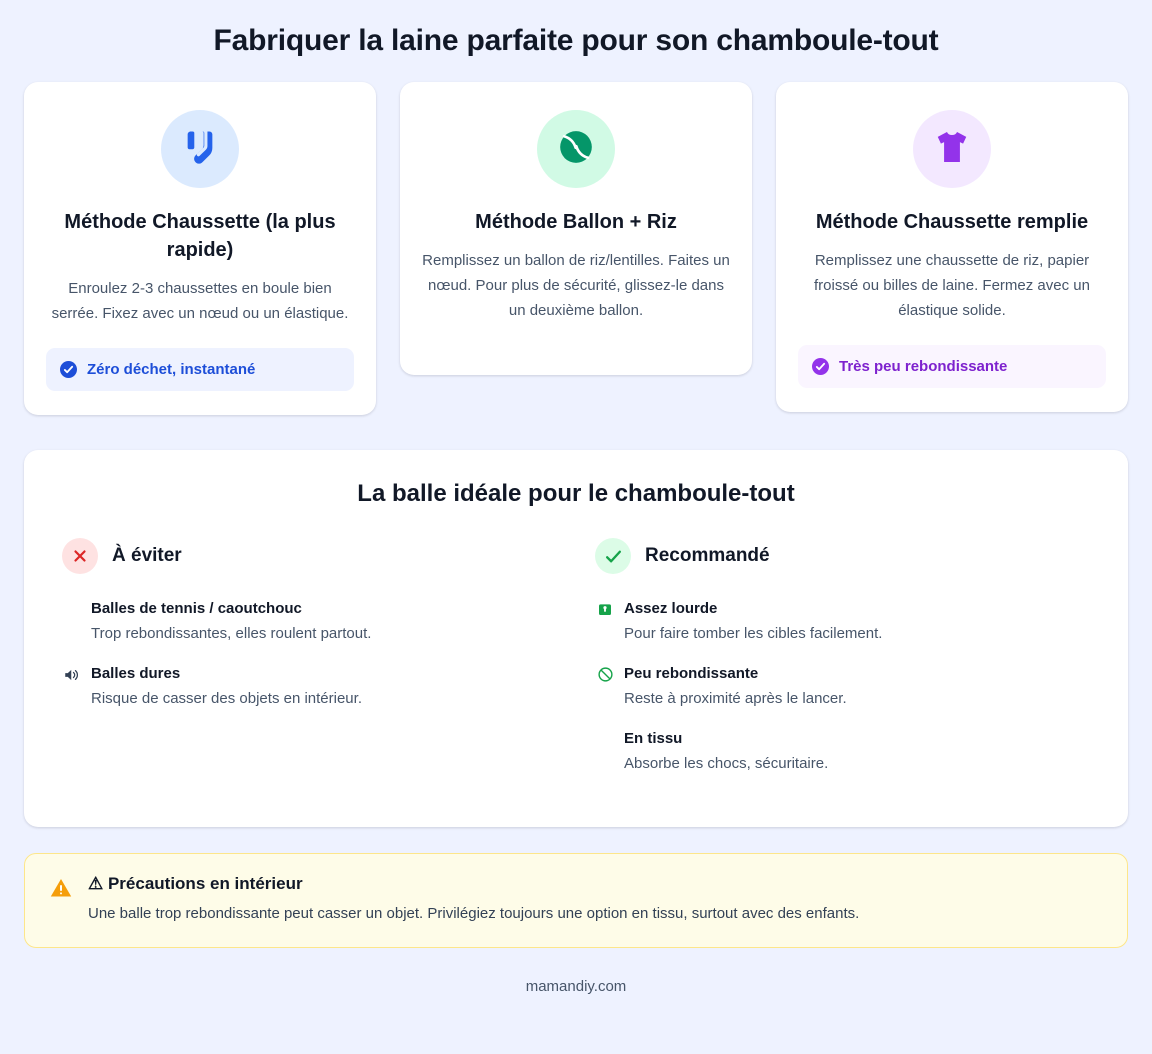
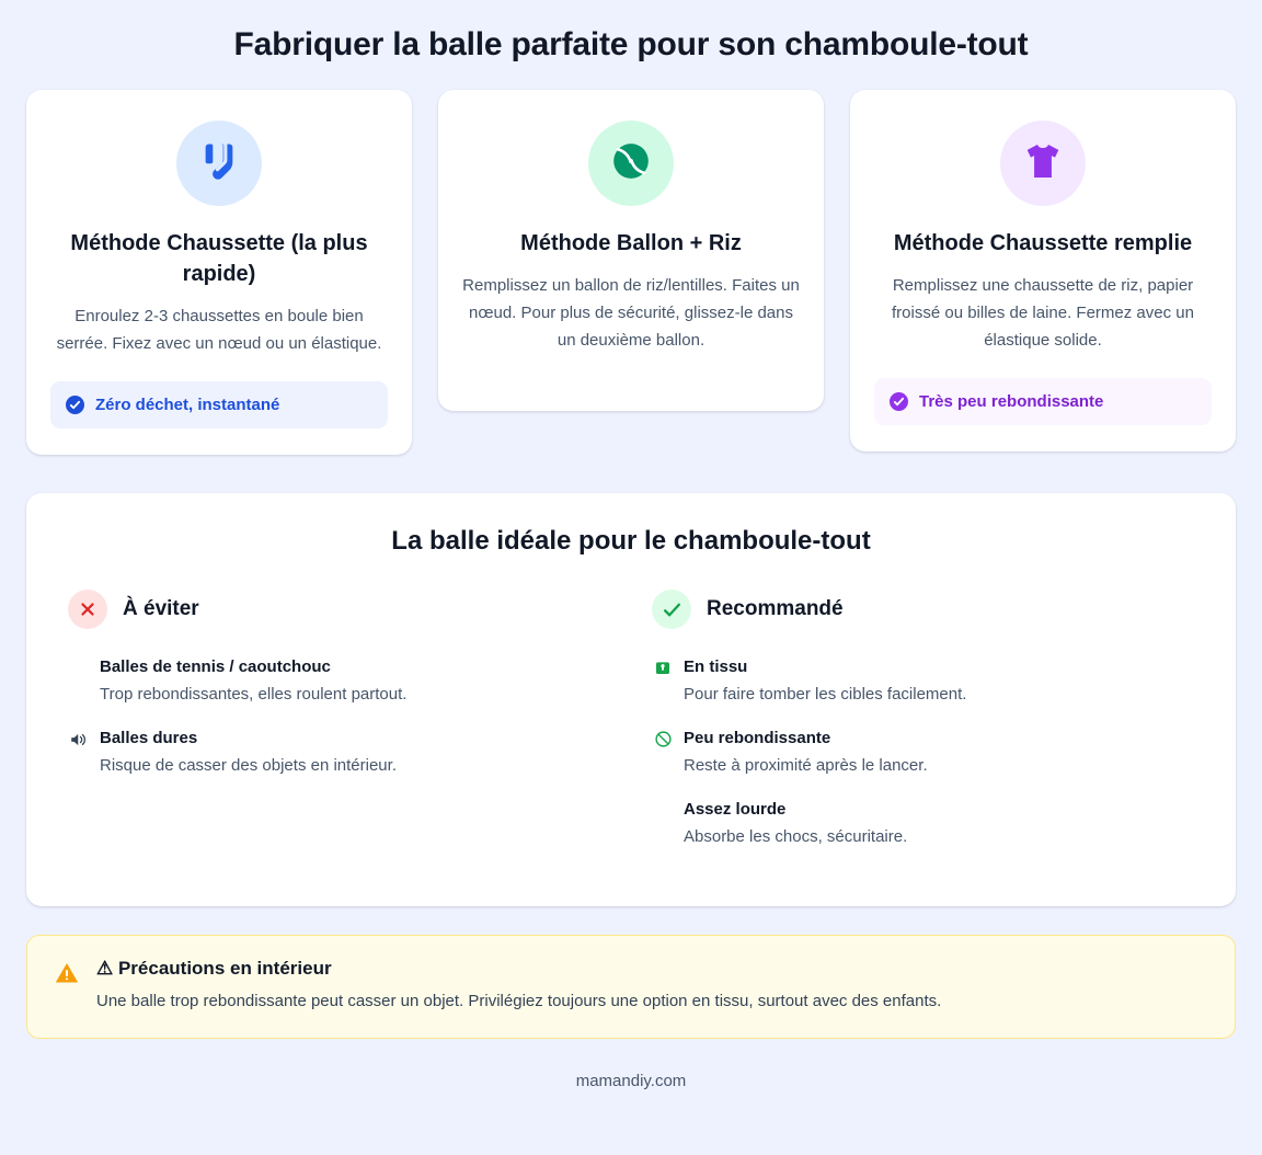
- Fabriquer la laine parfaite pour son chamboule-tout
+ Fabriquer la balle parfaite pour son chamboule-tout
  Méthode Chaussette (la plus rapide)
  Enroulez 2-3 chaussettes en boule bien serrée. Fixez avec un nœud ou un élastique.
  Zéro déchet, instantané
  Méthode Ballon + Riz
  Remplissez un ballon de riz/lentilles. Faites un nœud. Pour plus de sécurité, glissez-le dans un deuxième ballon.
  Méthode Chaussette remplie
  Remplissez une chaussette de riz, papier froissé ou billes de laine. Fermez avec un élastique solide.
  Très peu rebondissante
  La balle idéale pour le chamboule-tout
  À éviter
  Balles de tennis / caoutchouc
  Trop rebondissantes, elles roulent partout.
  Balles dures
  Risque de casser des objets en intérieur.
  Recommandé
- Assez lourde
+ En tissu
  Pour faire tomber les cibles facilement.
  Peu rebondissante
  Reste à proximité après le lancer.
- En tissu
+ Assez lourde
  Absorbe les chocs, sécuritaire.
  ⚠ Précautions en intérieur
  Une balle trop rebondissante peut casser un objet. Privilégiez toujours une option en tissu, surtout avec des enfants.
  mamandiy.com
